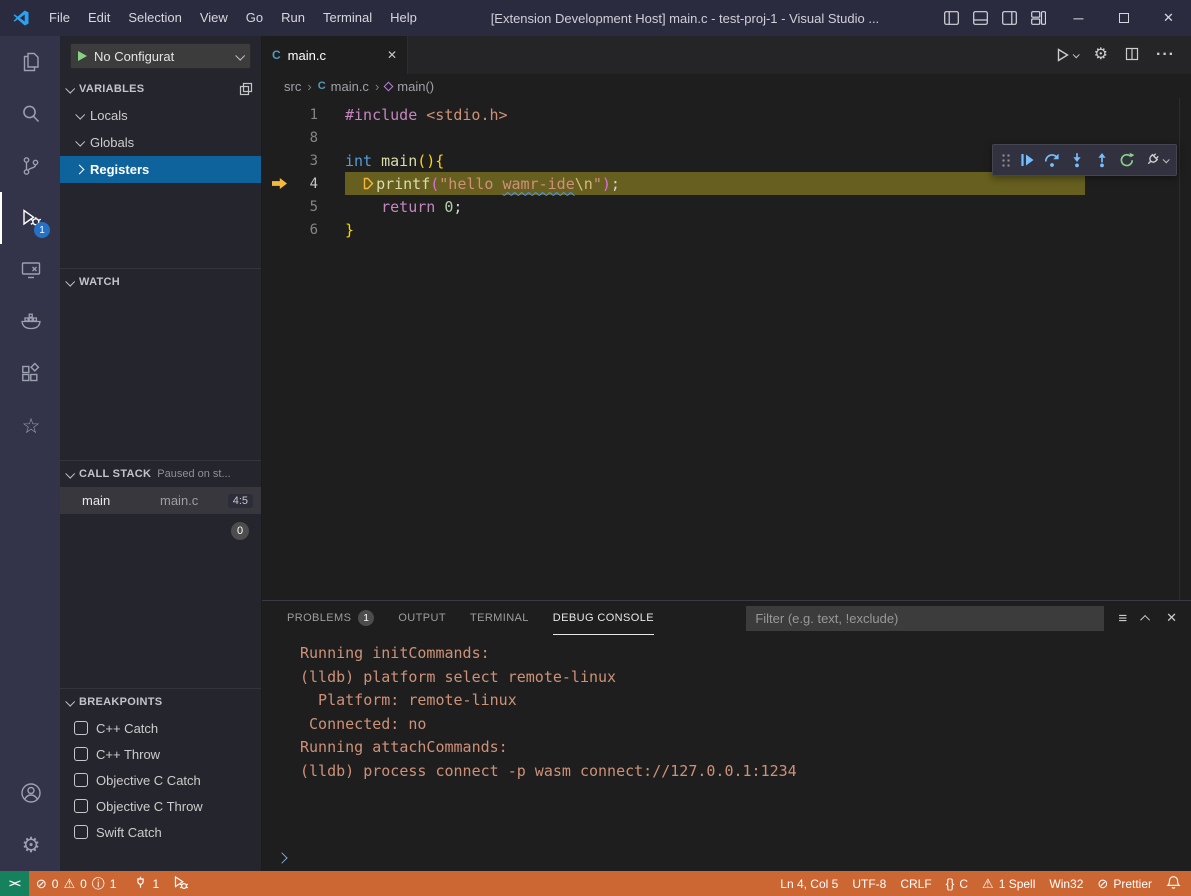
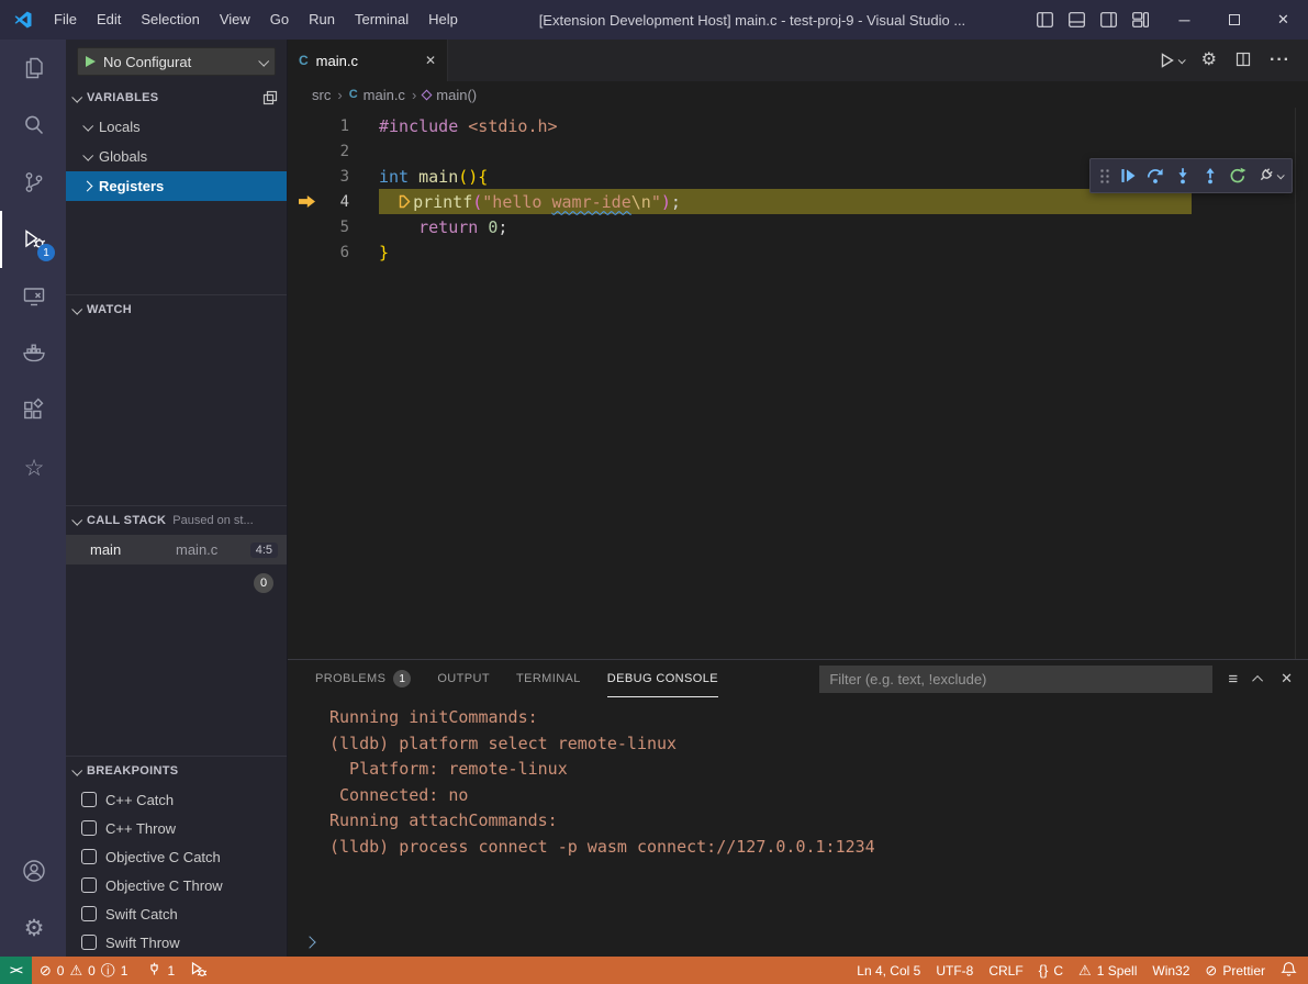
  File
  Edit
  Selection
  View
  Go
  Run
  Terminal
  Help
- [Extension Development Host] main.c - test-proj-1 - Visual Studio ...
+ [Extension Development Host] main.c - test-proj-9 - Visual Studio ...
  ─
  ✕
  1
  ☆
  ⚙
  No Configurat
  VARIABLES
  Locals
  Globals
  Registers
  WATCH
  CALL STACK
  Paused on st...
  main
  main.c
  4:5
  0
  BREAKPOINTS
  C++ Catch
  C++ Throw
  Objective C Catch
  Objective C Throw
  Swift Catch
+ Swift Throw
  C
  main.c
  ✕
  ⚙
  ···
  src
  ›
  C
  main.c
  ›
  main()
  1
  #include
  <stdio.h>
- 8
+ 2
  3
  int
  main
  (){
  4
  printf
  (
  "hello
  wamr-ide
  \n
  "
  )
  ;
  5
  return
  0
  ;
  6
  }
  PROBLEMS
  1
  OUTPUT
  TERMINAL
  DEBUG CONSOLE
  Filter (e.g. text, !exclude)
  ≡
  ✕
  Running initCommands:
  (lldb) platform select remote-linux
  Platform: remote-linux
  Connected: no
  Running attachCommands:
  (lldb) process connect -p wasm connect://127.0.0.1:1234
  ><
  ⊘
  0
  ⚠
  0
  ⓘ
  1
  1
  Ln 4, Col 5
  UTF-8
  CRLF
  {}
  C
  ⚠
  1 Spell
  Win32
  ⊘
  Prettier
